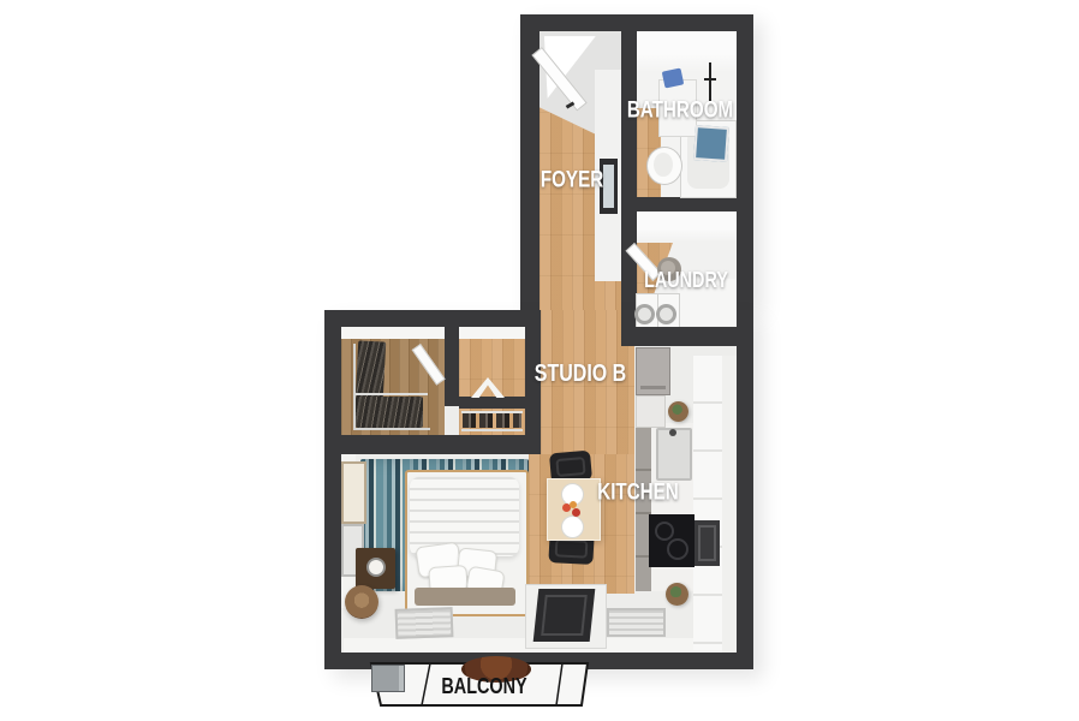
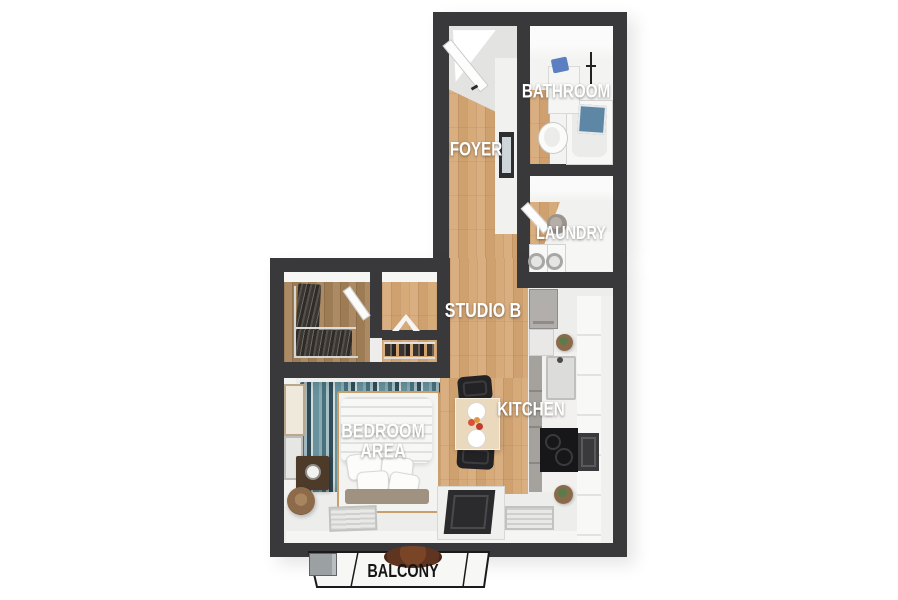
  FOYER
  BATHROOM
  LAUNDRY
  STUDIO B
  KITCHEN
+ BEDROOM
+ AREA
  BALCONY
